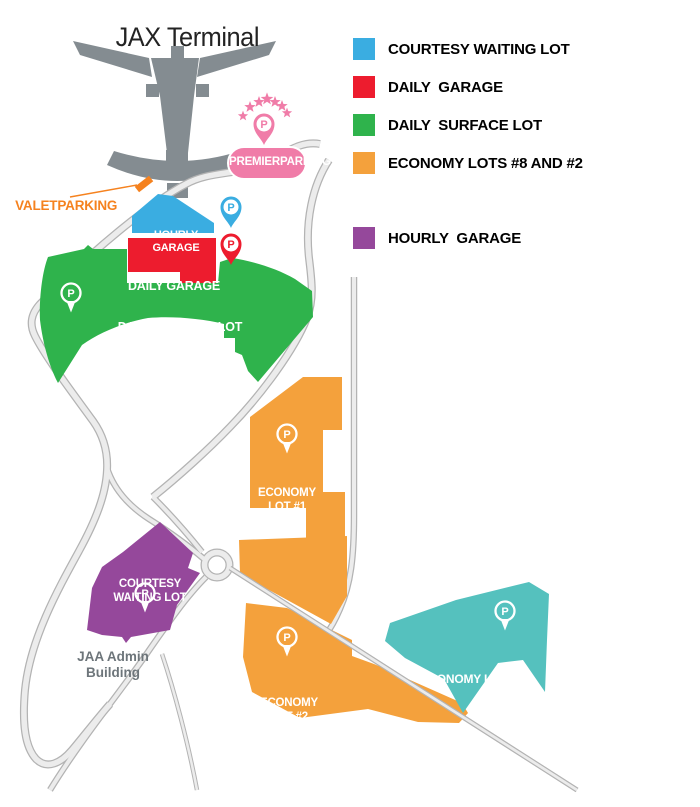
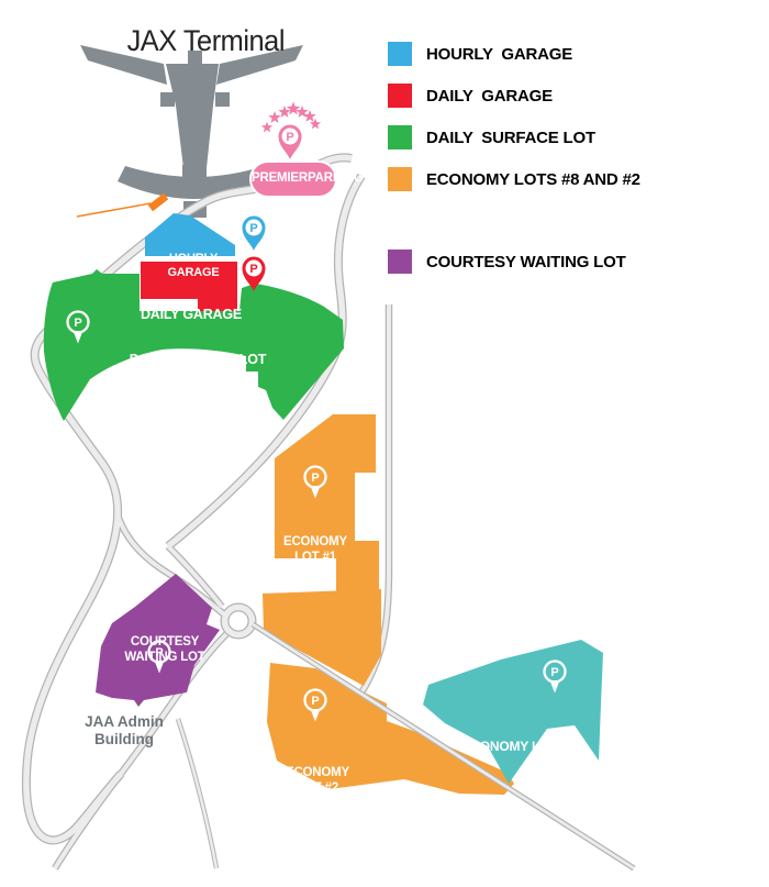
  P
  P
  P
  P
  P
  P
  P
  P
  JAX Terminal
- COURTESY WAITING LOT
+ HOURLY GARAGE
  DAILY GARAGE
  DAILY SURFACE LOT
  ECONOMY LOTS #8 AND #2
- HOURLY GARAGE
+ COURTESY WAITING LOT
  PREMIERPARKING
- VALETPARKING
  HOURLY
  GARAGE
  DAILY GARAGE
  DAILY SURFACE LOT
  ECONOMY
  LOT #1
  COURTESY
  WAITING LOT
  JAA Admin
  Building
  ECONOMY
  LOT #2
  ECONOMY LOT #3
